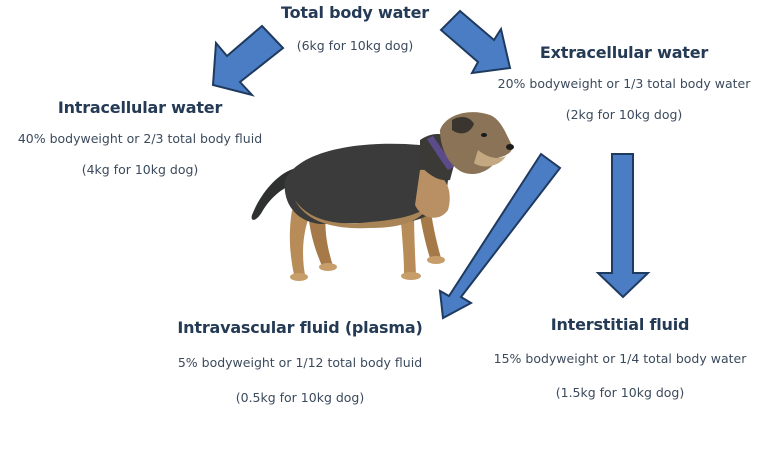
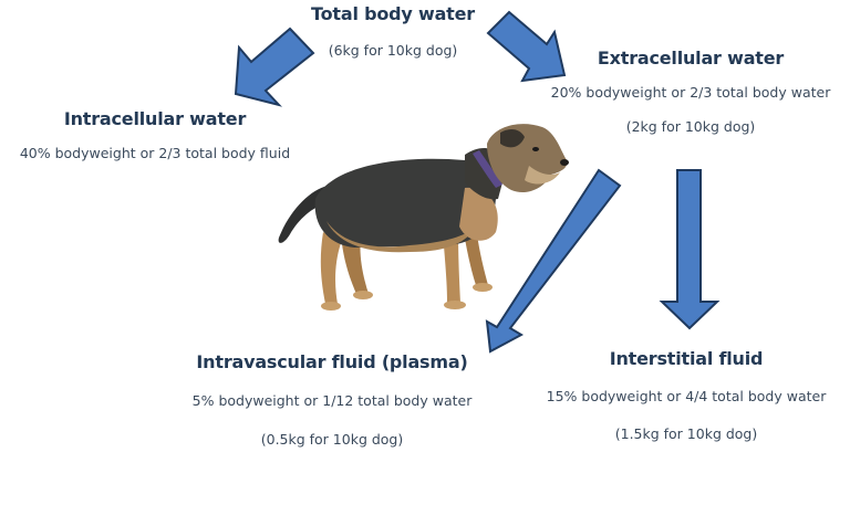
  Total body water
  (6kg for 10kg dog)
  Intracellular water
  40% bodyweight or 2/3 total body fluid
- (4kg for 10kg dog)
  Extracellular water
- 20% bodyweight or 1/3 total body water
+ 20% bodyweight or 2/3 total body water
  (2kg for 10kg dog)
  Intravascular fluid (plasma)
- 5% bodyweight or 1/12 total body fluid
+ 5% bodyweight or 1/12 total body water
  (0.5kg for 10kg dog)
  Interstitial fluid
- 15% bodyweight or 1/4 total body water
+ 15% bodyweight or 4/4 total body water
  (1.5kg for 10kg dog)
